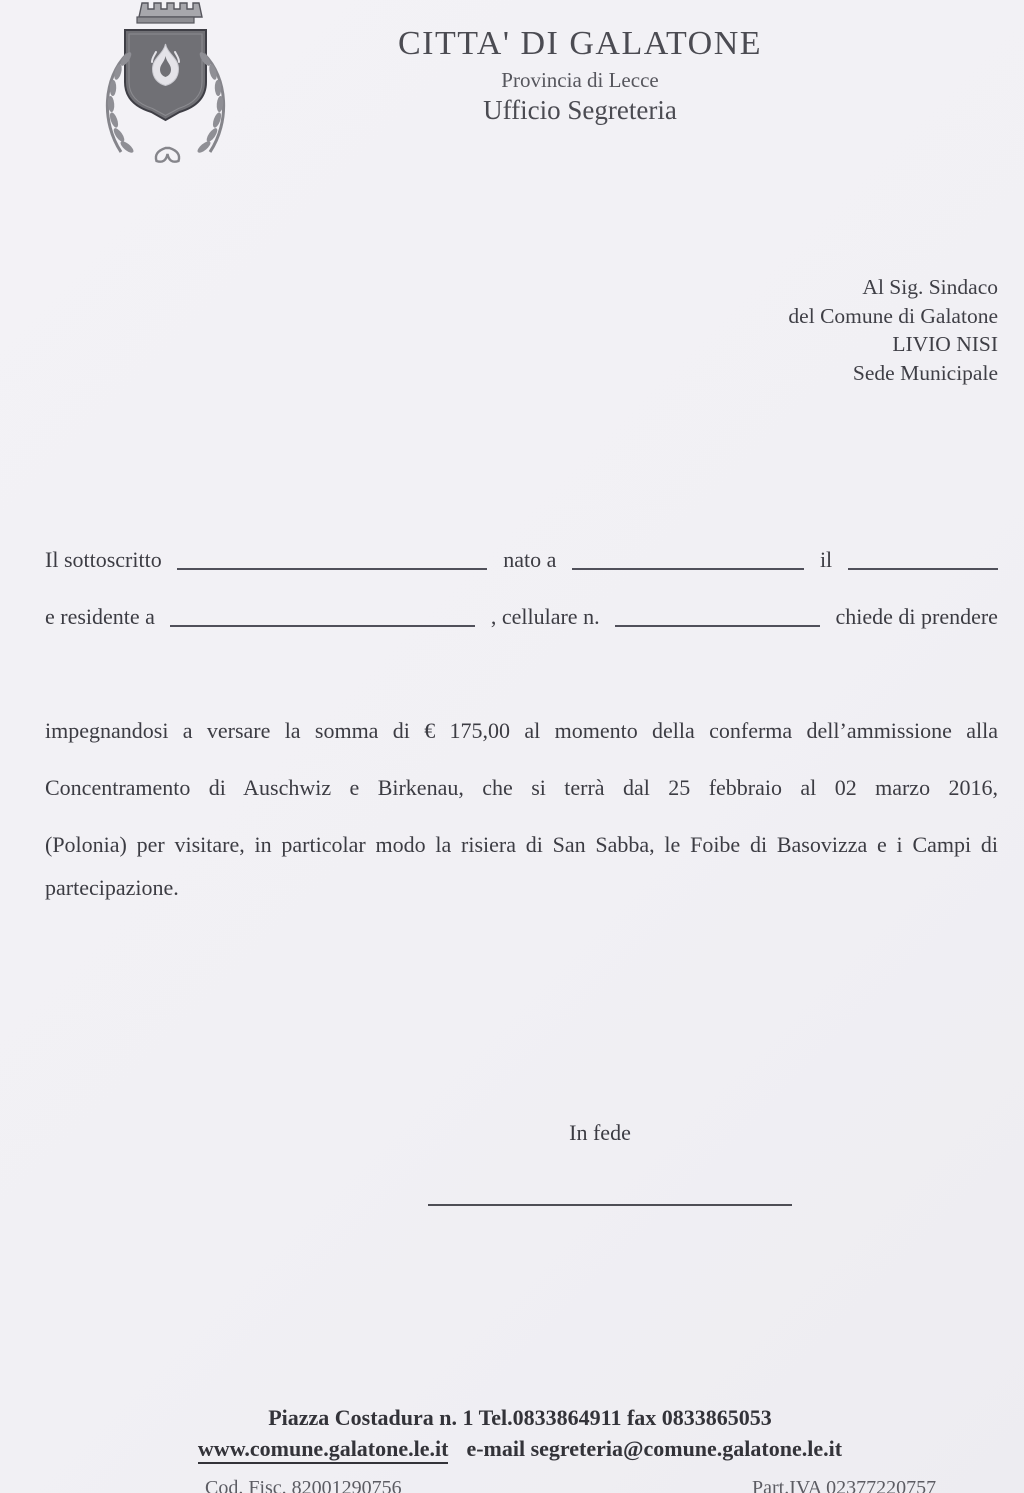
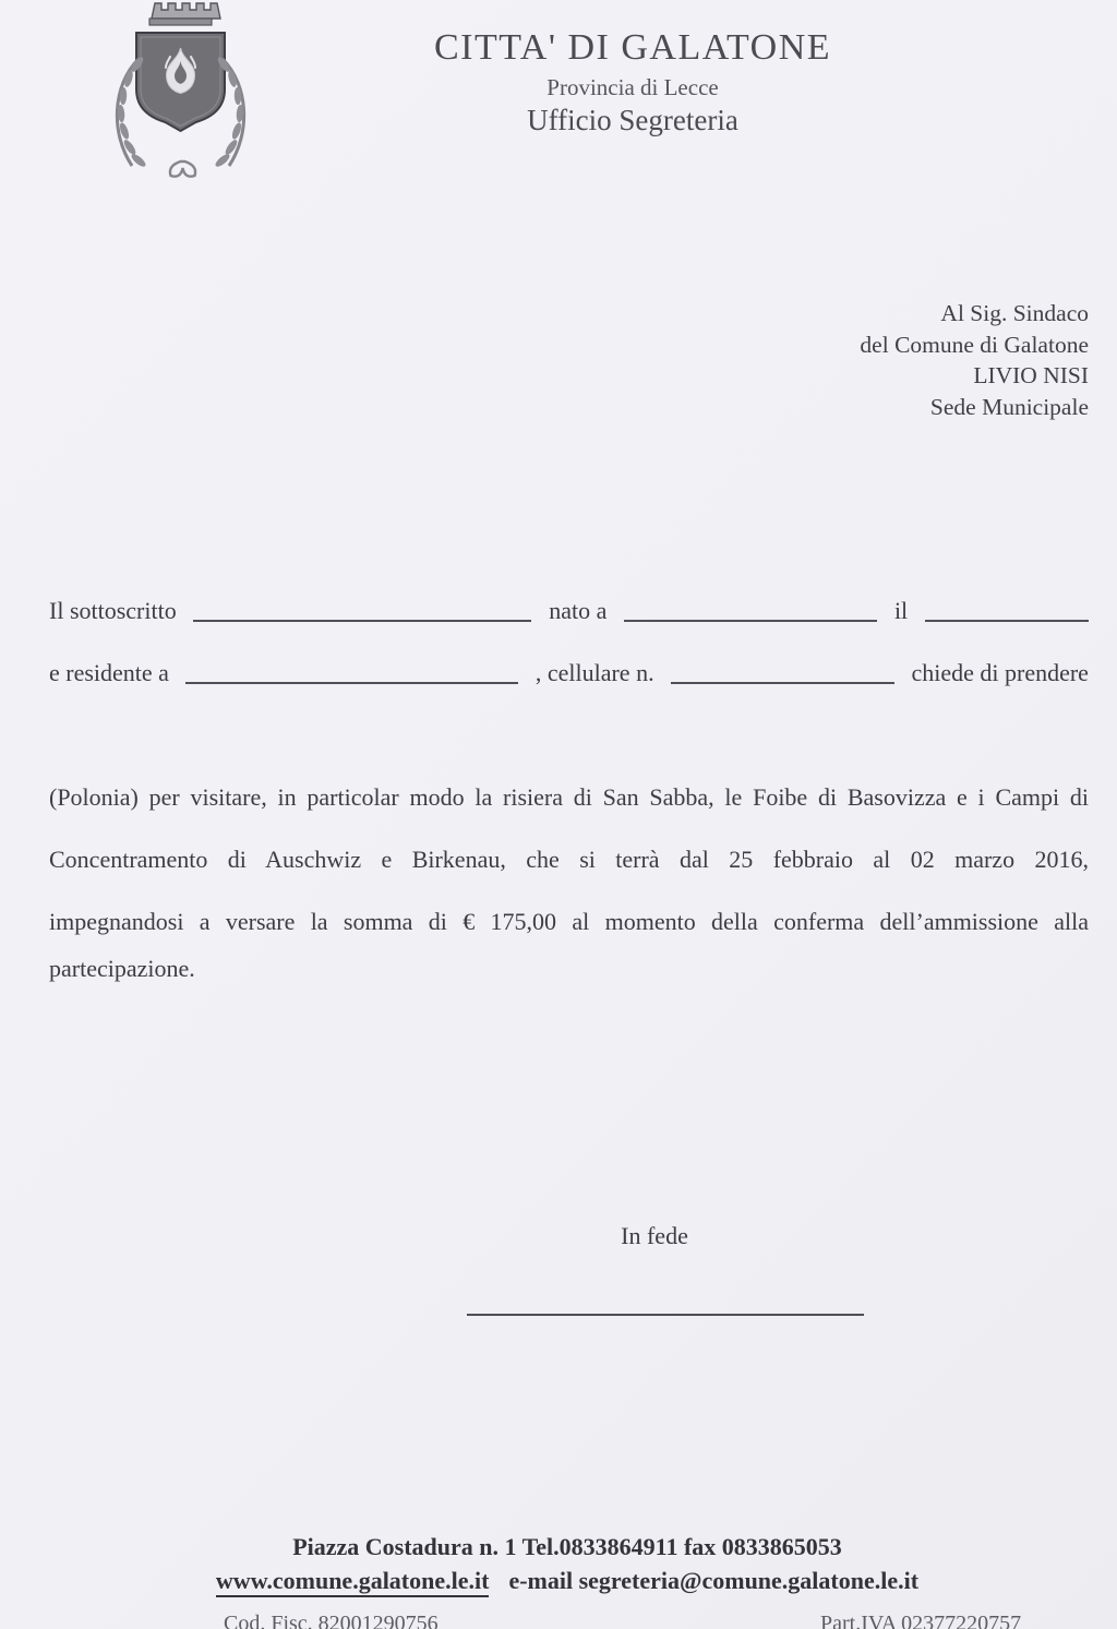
  CITTA' DI GALATONE
  Provincia di Lecce
  Ufficio Segreteria
  Al Sig. Sindaco
  del Comune di Galatone
  LIVIO NISI
  Sede Municipale
  Il sottoscritto
  nato a
  il
  e residente a
  , cellulare n.
  chiede di prendere
- impegnandosi a versare la somma di € 175,00 al momento della conferma dell’ammissione alla
+ (Polonia) per visitare, in particolar modo la risiera di San Sabba, le Foibe di Basovizza e i Campi di
  Concentramento di Auschwiz e Birkenau, che si terrà dal 25 febbraio al 02 marzo 2016,
- (Polonia) per visitare, in particolar modo la risiera di San Sabba, le Foibe di Basovizza e i Campi di
+ impegnandosi a versare la somma di € 175,00 al momento della conferma dell’ammissione alla
  partecipazione.
  In fede
  Piazza Costadura n. 1 Tel.0833864911 fax 0833865053
  www.comune.galatone.le.it e-mail segreteria@comune.galatone.le.it
  Cod. Fisc. 82001290756
  Part.IVA 02377220757
